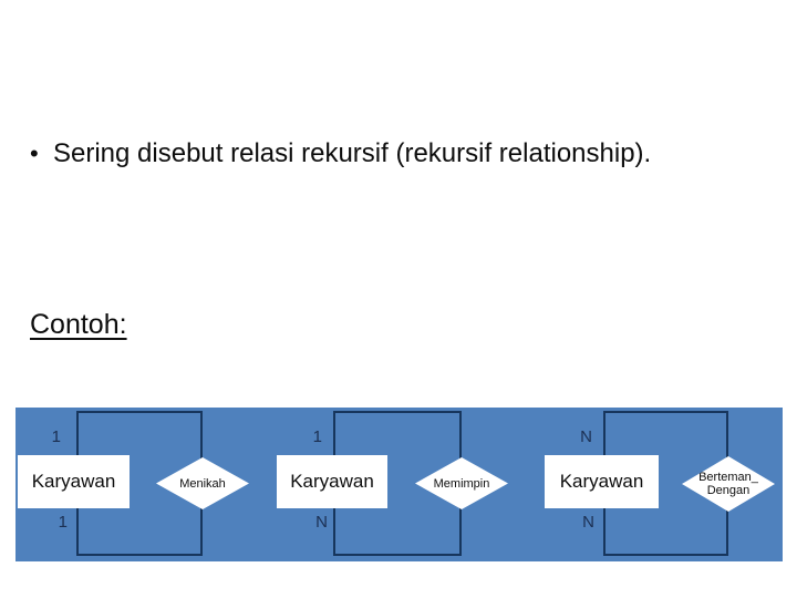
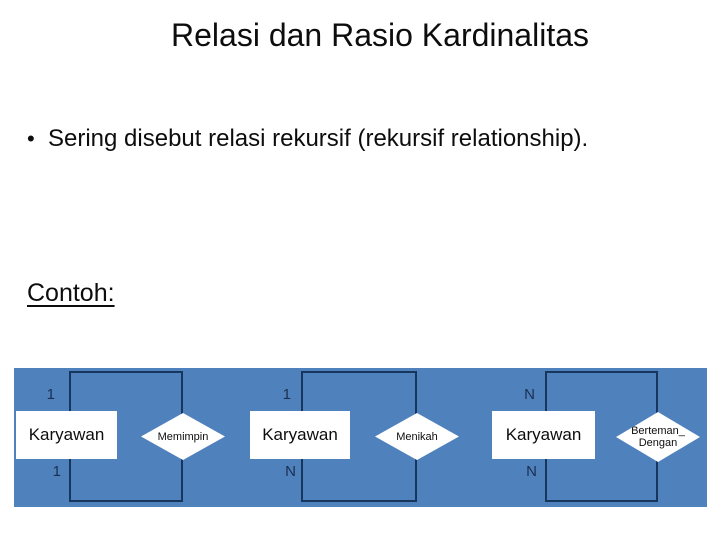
+ Relasi dan Rasio Kardinalitas
  Sering disebut relasi rekursif (rekursif relationship).
  Contoh:
  1
  1
  Karyawan
- Menikah
+ Memimpin
  1
  N
  Karyawan
- Memimpin
+ Menikah
  N
  N
  Karyawan
  Berteman_
  Dengan
